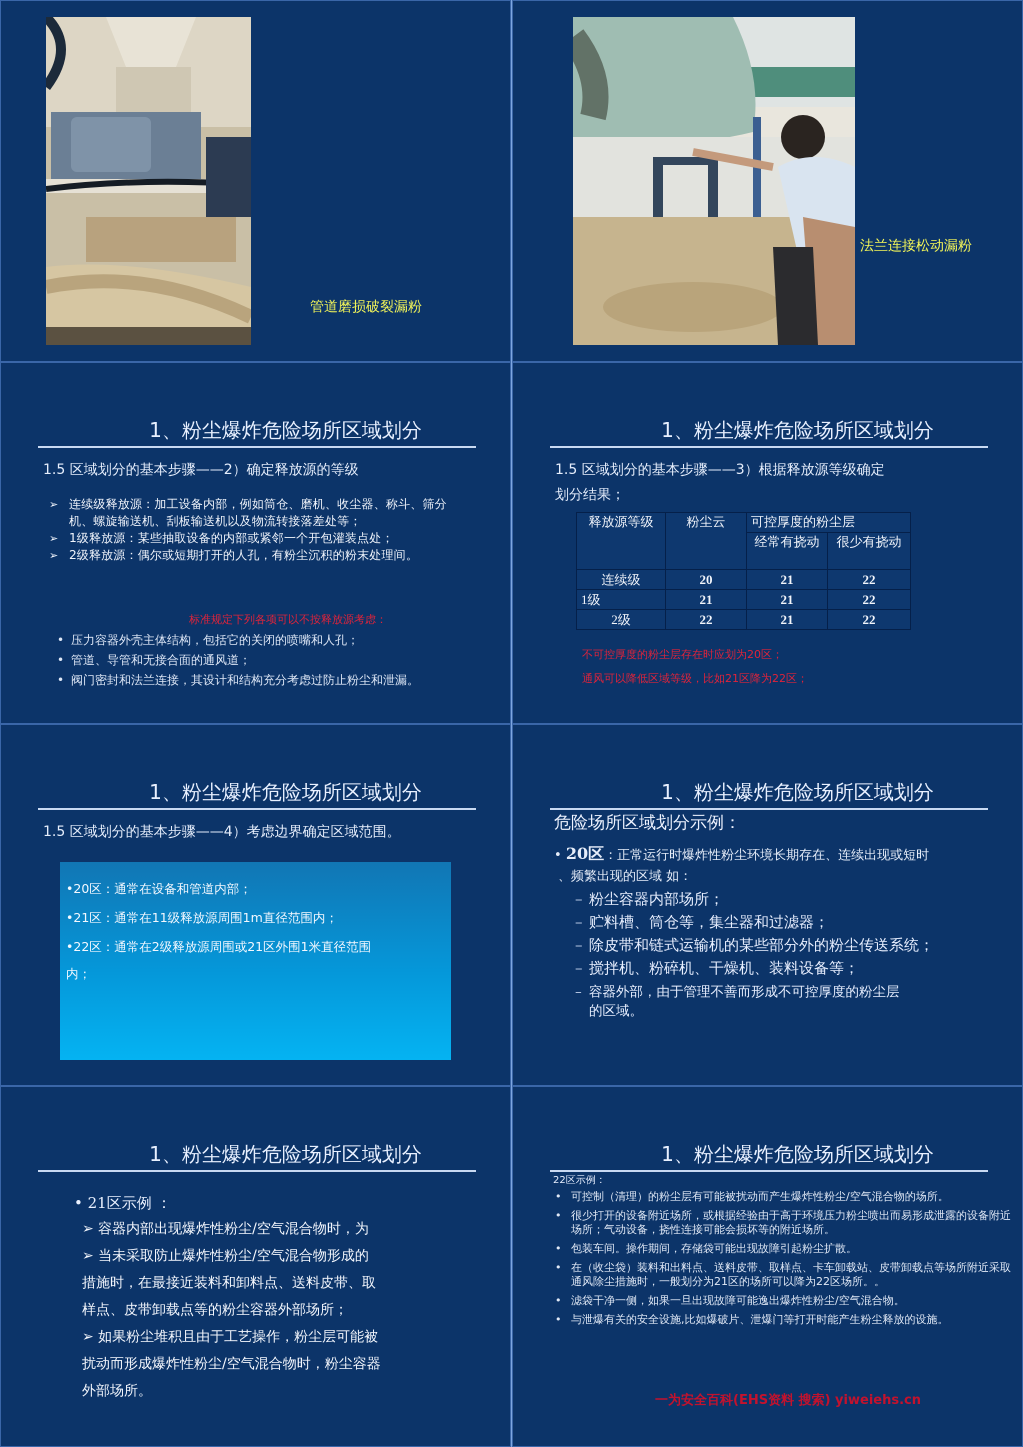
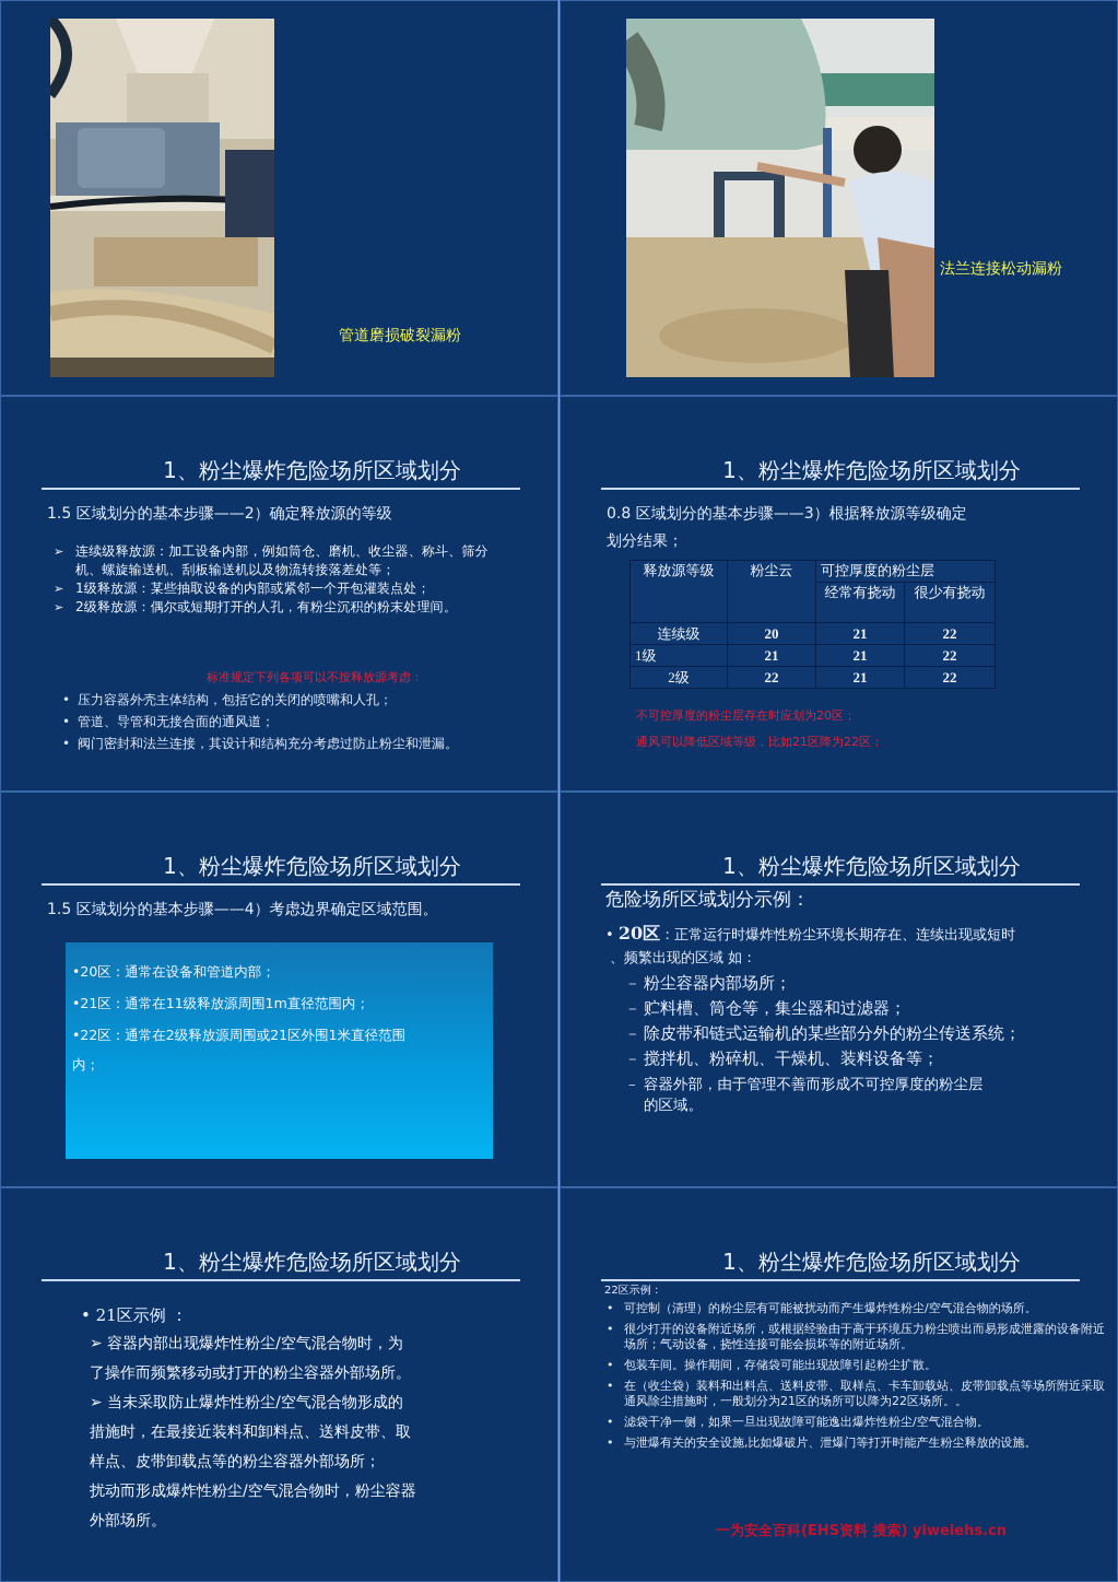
  管道磨损破裂漏粉
  法兰连接松动漏粉
  1、粉尘爆炸危险场所区域划分
  1.5 区域划分的基本步骤——2）确定释放源的等级
  ➢
  连续级释放源：加工设备内部，例如筒仓、磨机、收尘器、称斗、筛分机、螺旋输送机、刮板输送机以及物流转接落差处等；
  ➢
  1级释放源：某些抽取设备的内部或紧邻一个开包灌装点处；
  ➢
  2级释放源：偶尔或短期打开的人孔，有粉尘沉积的粉末处理间。
  标准规定下列各项可以不按释放源考虑：
  •
  压力容器外壳主体结构，包括它的关闭的喷嘴和人孔；
  •
  管道、导管和无接合面的通风道；
  •
  阀门密封和法兰连接，其设计和结构充分考虑过防止粉尘和泄漏。
  1、粉尘爆炸危险场所区域划分
- 1.5 区域划分的基本步骤——3）根据释放源等级确定
+ 0.8 区域划分的基本步骤——3）根据释放源等级确定
  划分结果；
  释放源等级	粉尘云	可控厚度的粉尘层
  经常有挠动	很少有挠动
  连续级	20	21	22
  1级	21	21	22
  2级	22	21	22
  不可控厚度的粉尘层存在时应划为20区；
  通风可以降低区域等级，比如21区降为22区；
  1、粉尘爆炸危险场所区域划分
  1.5 区域划分的基本步骤——4）考虑边界确定区域范围。
  •20区：通常在设备和管道内部；
  •21区：通常在11级释放源周围1m直径范围内；
  •22区：通常在2级释放源周围或21区外围1米直径范围
  内；
  1、粉尘爆炸危险场所区域划分
  危险场所区域划分示例：
  • 20区：正常运行时爆炸性粉尘环境长期存在、连续出现或短时
  、频繁出现的区域 如：
  –
  粉尘容器内部场所；
  –
  贮料槽、筒仓等，集尘器和过滤器；
  –
  除皮带和链式运输机的某些部分外的粉尘传送系统；
  –
  搅拌机、粉碎机、干燥机、装料设备等；
  –
  容器外部，由于管理不善而形成不可控厚度的粉尘层
  的区域。
  1、粉尘爆炸危险场所区域划分
  • 21区示例 ：
  ➢ 容器内部出现爆炸性粉尘/空气混合物时，为
+ 了操作而频繁移动或打开的粉尘容器外部场所。
  ➢ 当未采取防止爆炸性粉尘/空气混合物形成的
  措施时，在最接近装料和卸料点、送料皮带、取
  样点、皮带卸载点等的粉尘容器外部场所；
- ➢ 如果粉尘堆积且由于工艺操作，粉尘层可能被
  扰动而形成爆炸性粉尘/空气混合物时，粉尘容器
  外部场所。
  1、粉尘爆炸危险场所区域划分
  22区示例：
  •
  可控制（清理）的粉尘层有可能被扰动而产生爆炸性粉尘/空气混合物的场所。
  •
  很少打开的设备附近场所，或根据经验由于高于环境压力粉尘喷出而易形成泄露的设备附近场所；气动设备，挠性连接可能会损坏等的附近场所。
  •
  包装车间。操作期间，存储袋可能出现故障引起粉尘扩散。
  •
  在（收尘袋）装料和出料点、送料皮带、取样点、卡车卸载站、皮带卸载点等场所附近采取通风除尘措施时，一般划分为21区的场所可以降为22区场所。。
  •
  滤袋干净一侧，如果一旦出现故障可能逸出爆炸性粉尘/空气混合物。
  •
  与泄爆有关的安全设施,比如爆破片、泄爆门等打开时能产生粉尘释放的设施。
  一为安全百科(EHS资料 搜索) yiweiehs.cn
